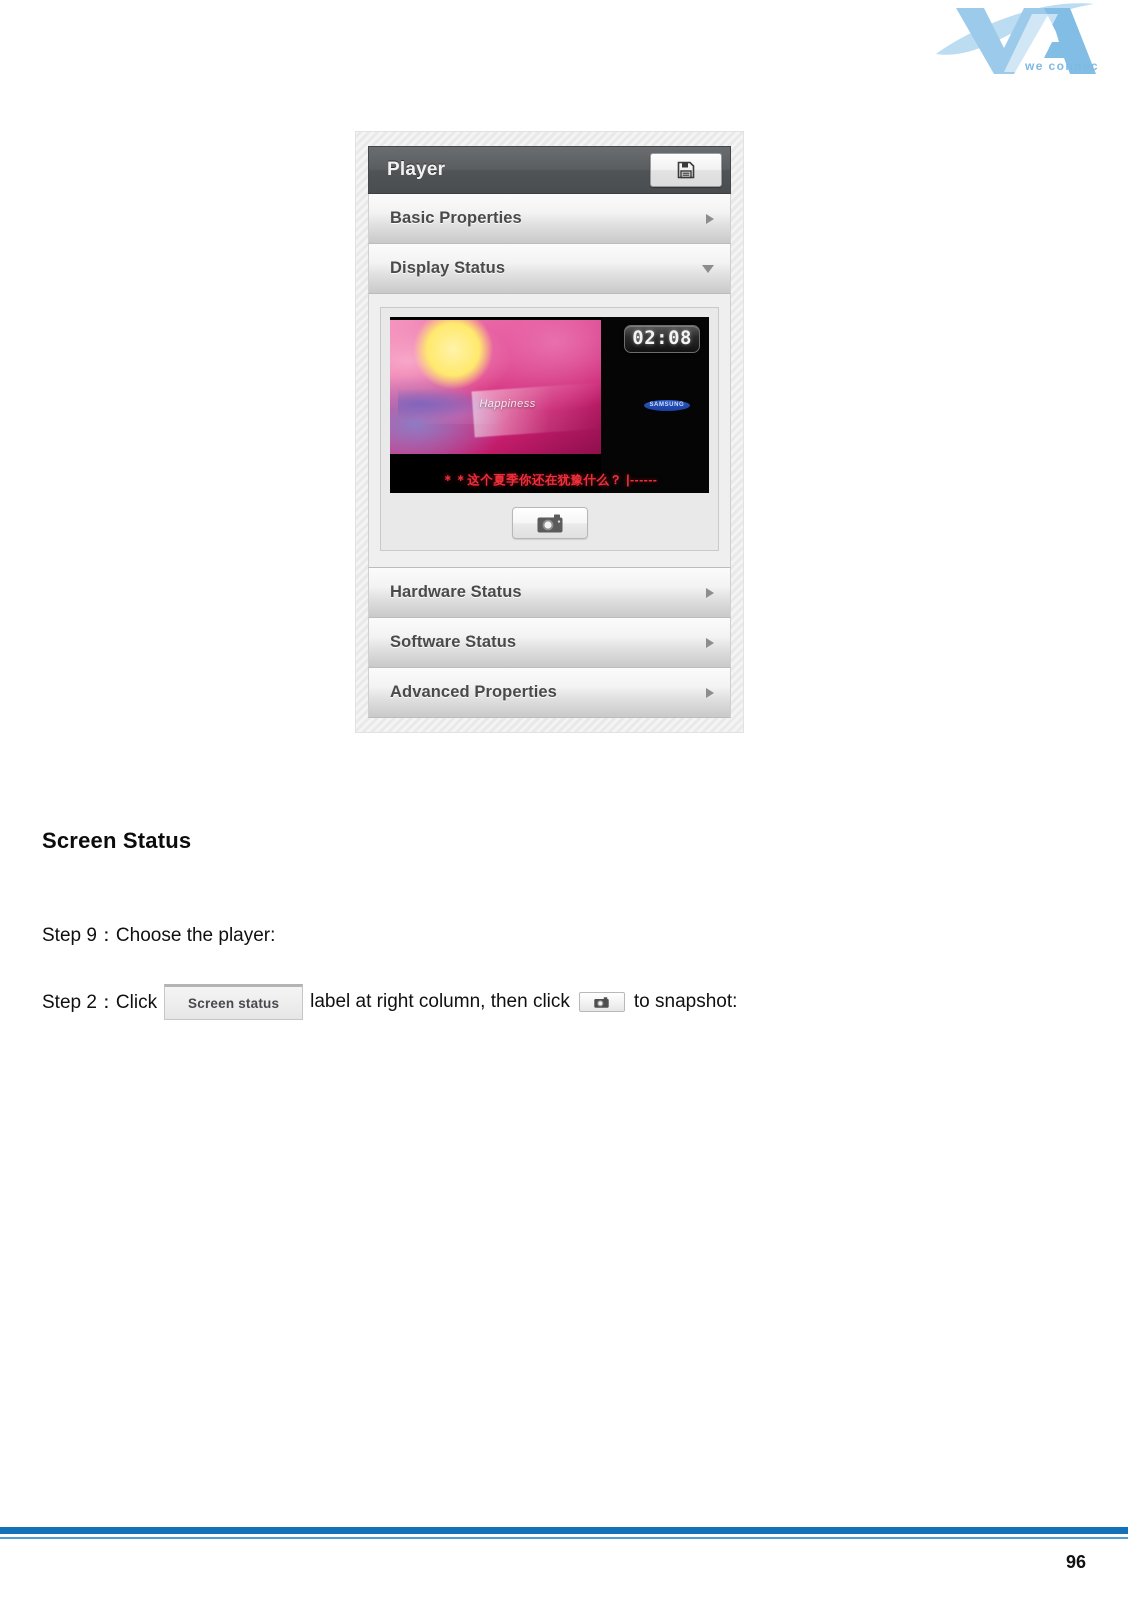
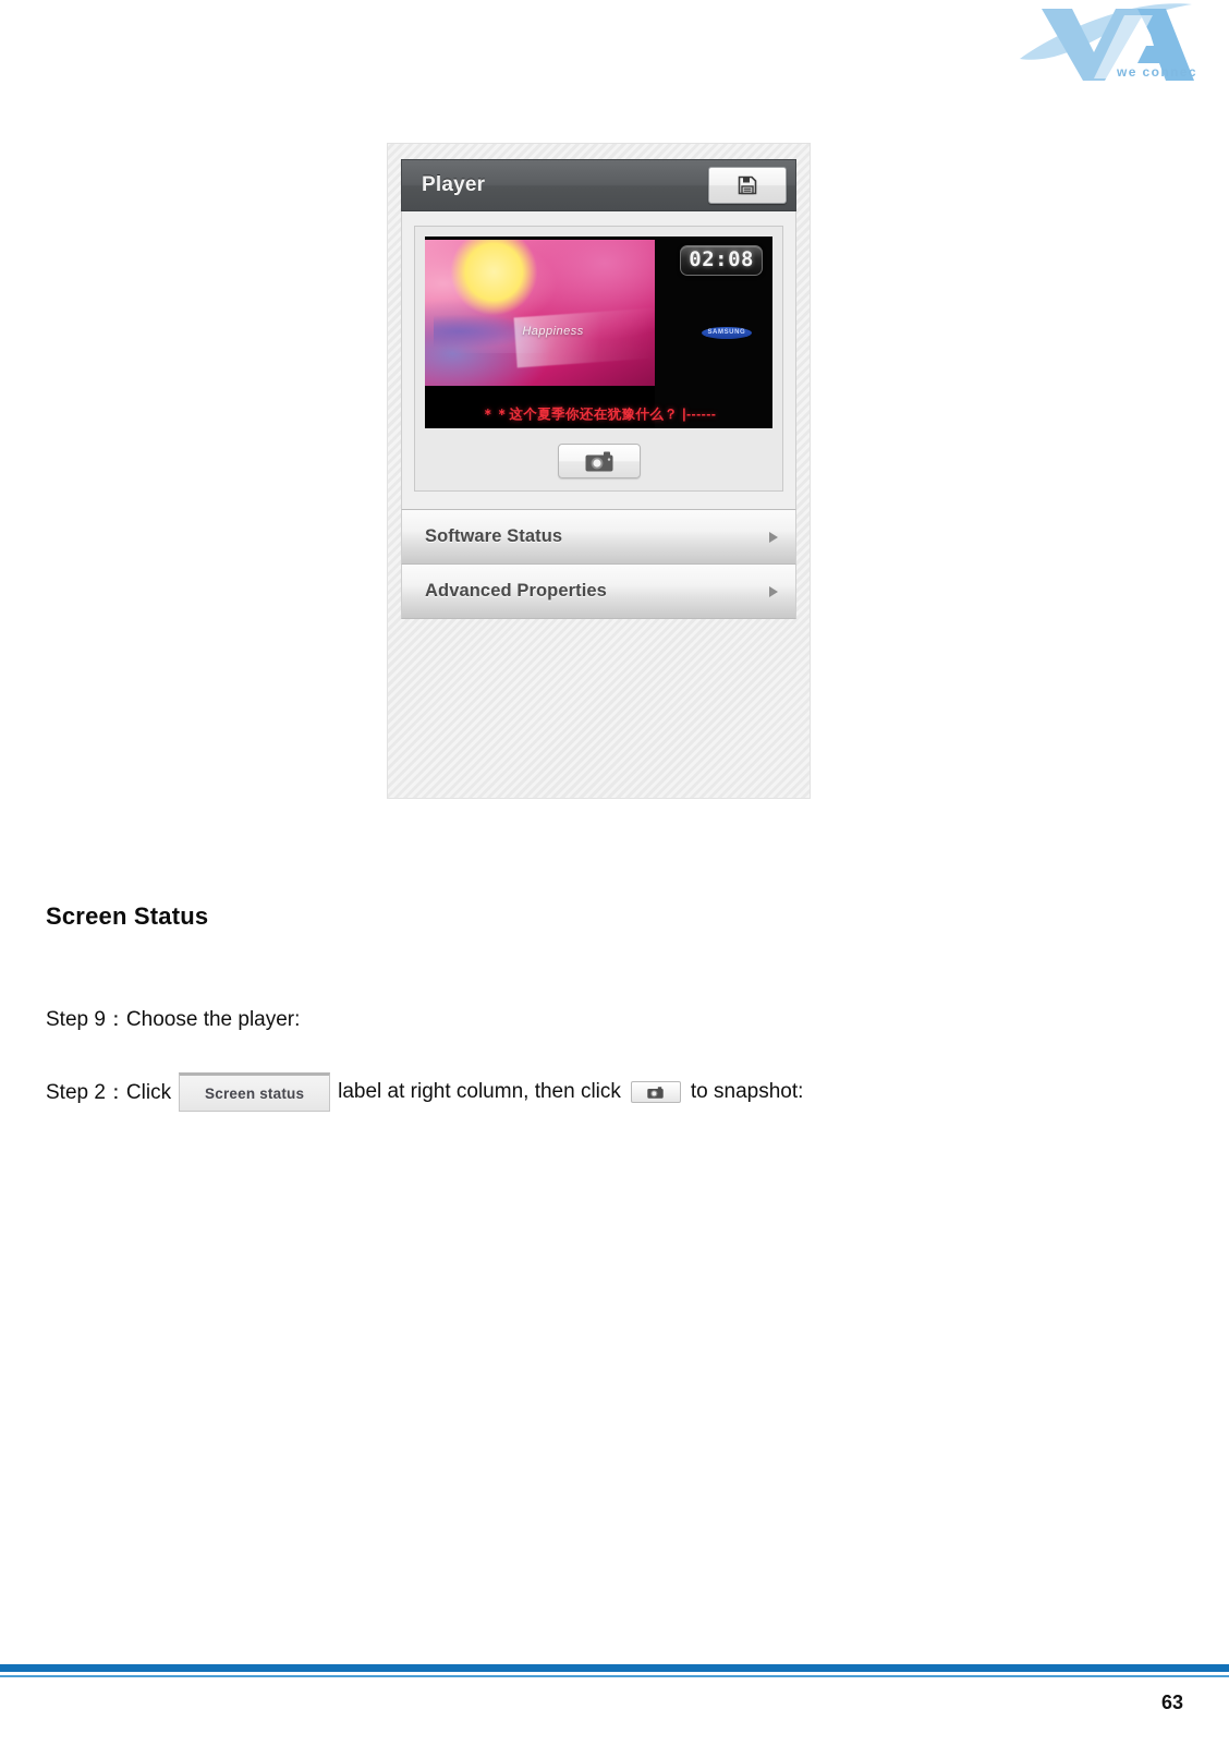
  we connec
  Player
- Basic Properties
- Display Status
  Happiness
  02:08
  ＊＊这个夏季你还在犹豫什么？ |------
- Hardware Status
  Software Status
  Advanced Properties
  Screen Status
  Step 9：Choose the player:
  Step 2：Click
  Screen status
  label at right column, then click
  to snapshot:
- 96
+ 63
